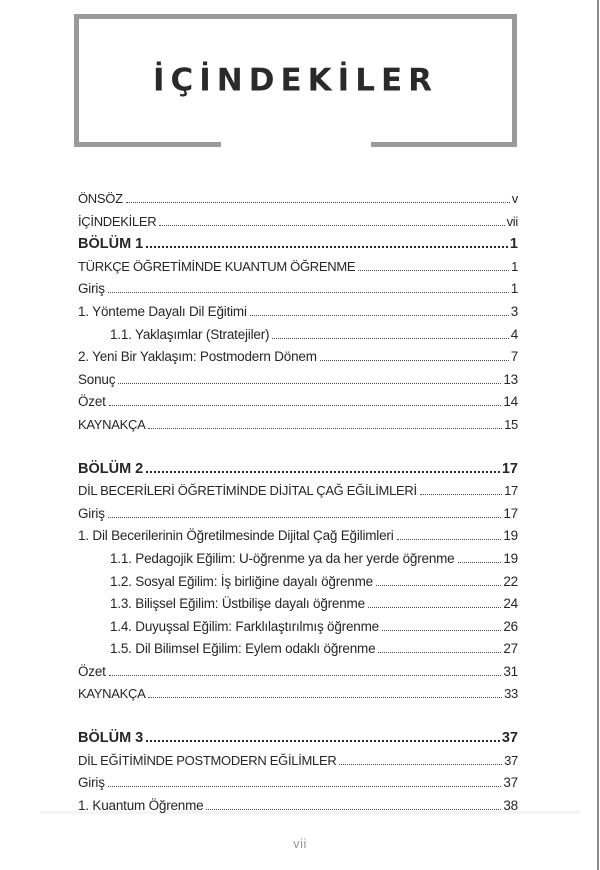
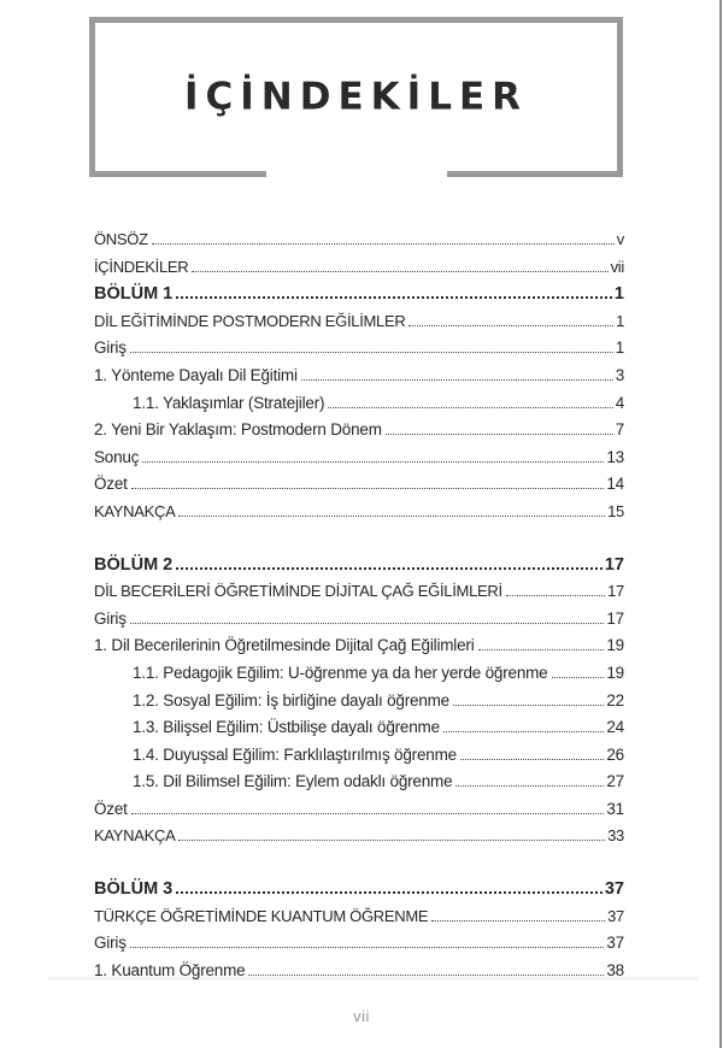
  İÇİNDEKİLER
  ÖNSÖZ
  v
  İÇİNDEKİLER
  vii
  BÖLÜM 1
  1
- TÜRKÇE ÖĞRETİMİNDE KUANTUM ÖĞRENME
+ DİL EĞİTİMİNDE POSTMODERN EĞİLİMLER
  1
  Giriş
  1
  1. Yönteme Dayalı Dil Eğitimi
  3
  1.1. Yaklaşımlar (Stratejiler)
  4
  2. Yeni Bir Yaklaşım: Postmodern Dönem
  7
  Sonuç
  13
  Özet
  14
  KAYNAKÇA
  15
  BÖLÜM 2
  17
  DİL BECERİLERİ ÖĞRETİMİNDE DİJİTAL ÇAĞ EĞİLİMLERİ
  17
  Giriş
  17
  1. Dil Becerilerinin Öğretilmesinde Dijital Çağ Eğilimleri
  19
  1.1. Pedagojik Eğilim: U-öğrenme ya da her yerde öğrenme
  19
  1.2. Sosyal Eğilim: İş birliğine dayalı öğrenme
  22
  1.3. Bilişsel Eğilim: Üstbilişe dayalı öğrenme
  24
  1.4. Duyuşsal Eğilim: Farklılaştırılmış öğrenme
  26
  1.5. Dil Bilimsel Eğilim: Eylem odaklı öğrenme
  27
  Özet
  31
  KAYNAKÇA
  33
  BÖLÜM 3
  37
- DİL EĞİTİMİNDE POSTMODERN EĞİLİMLER
+ TÜRKÇE ÖĞRETİMİNDE KUANTUM ÖĞRENME
  37
  Giriş
  37
  1. Kuantum Öğrenme
  38
  vii
